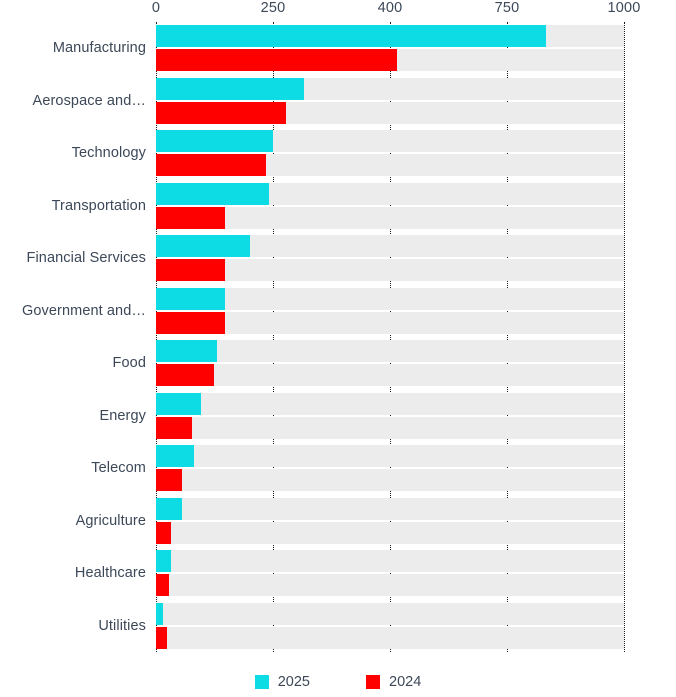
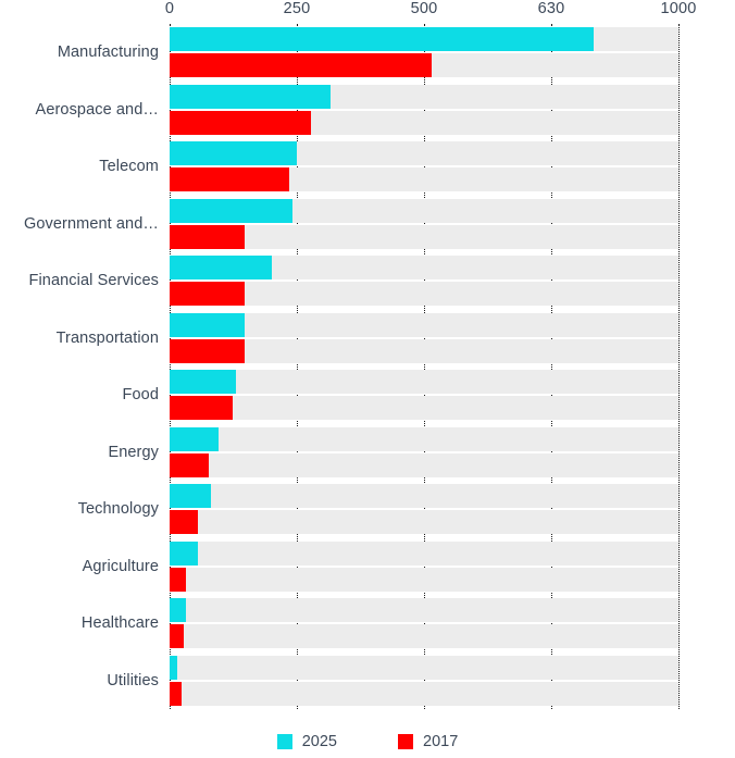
  0
  250
- 400
+ 500
- 750
+ 630
  1000
  Manufacturing
  Aerospace and…
- Technology
+ Telecom
- Transportation
+ Government and…
  Financial Services
- Government and…
+ Transportation
  Food
  Energy
- Telecom
+ Technology
  Agriculture
  Healthcare
  Utilities
  2025
- 2024
+ 2017
